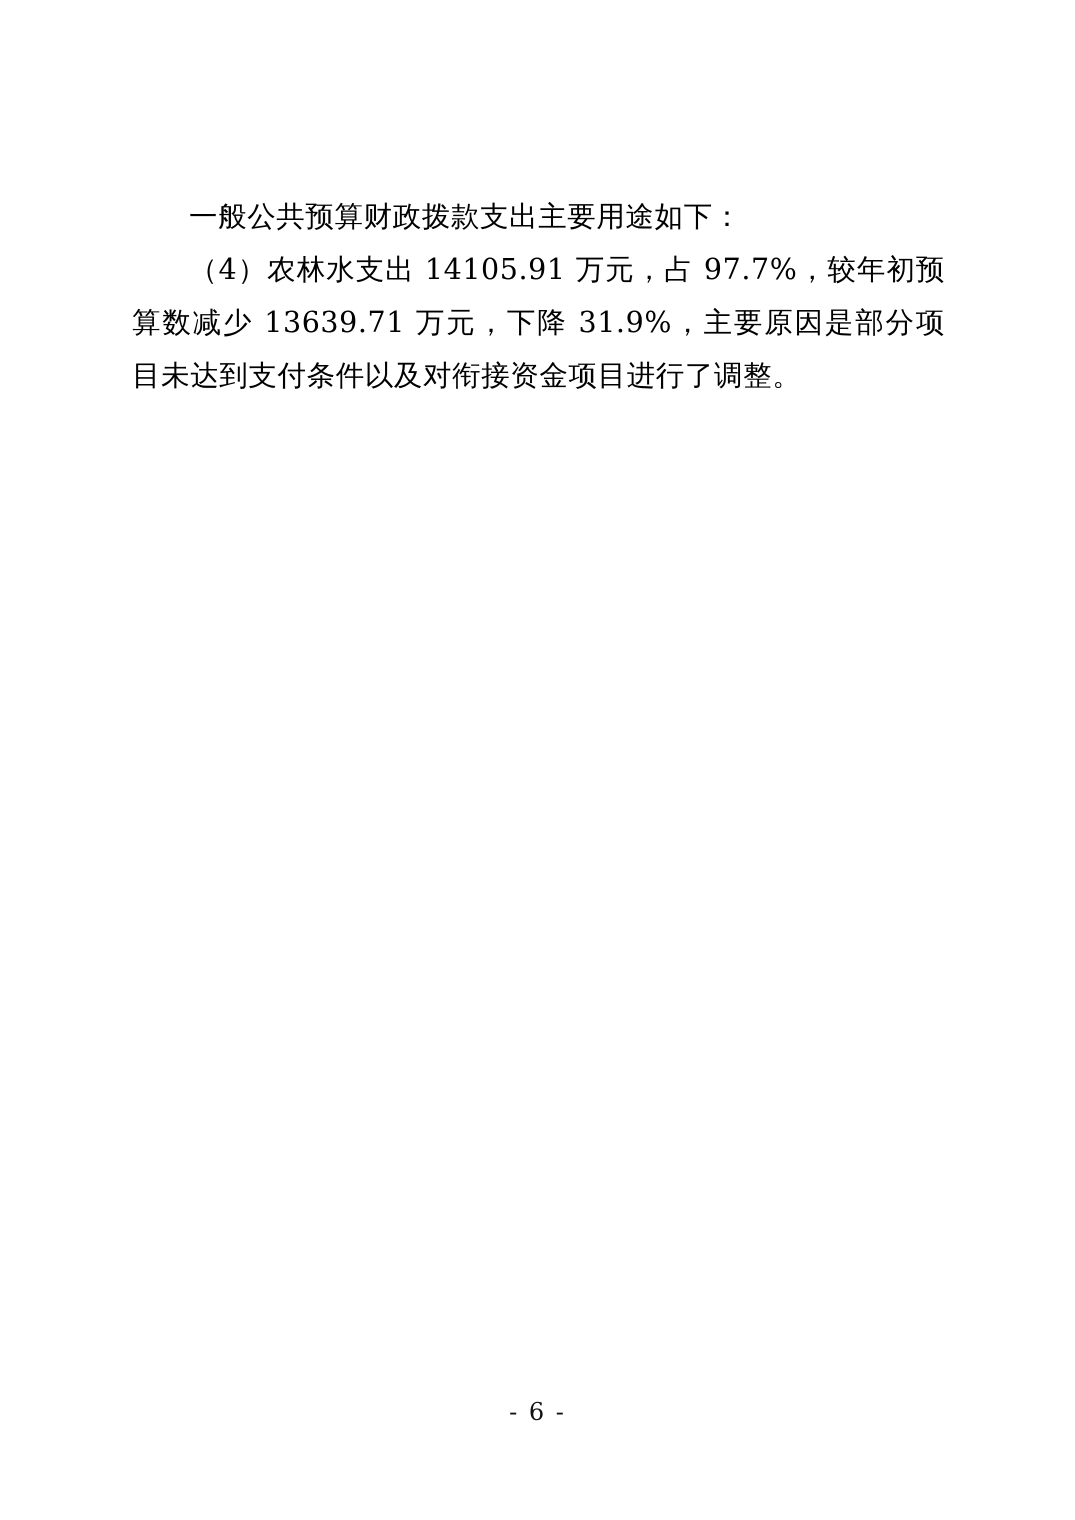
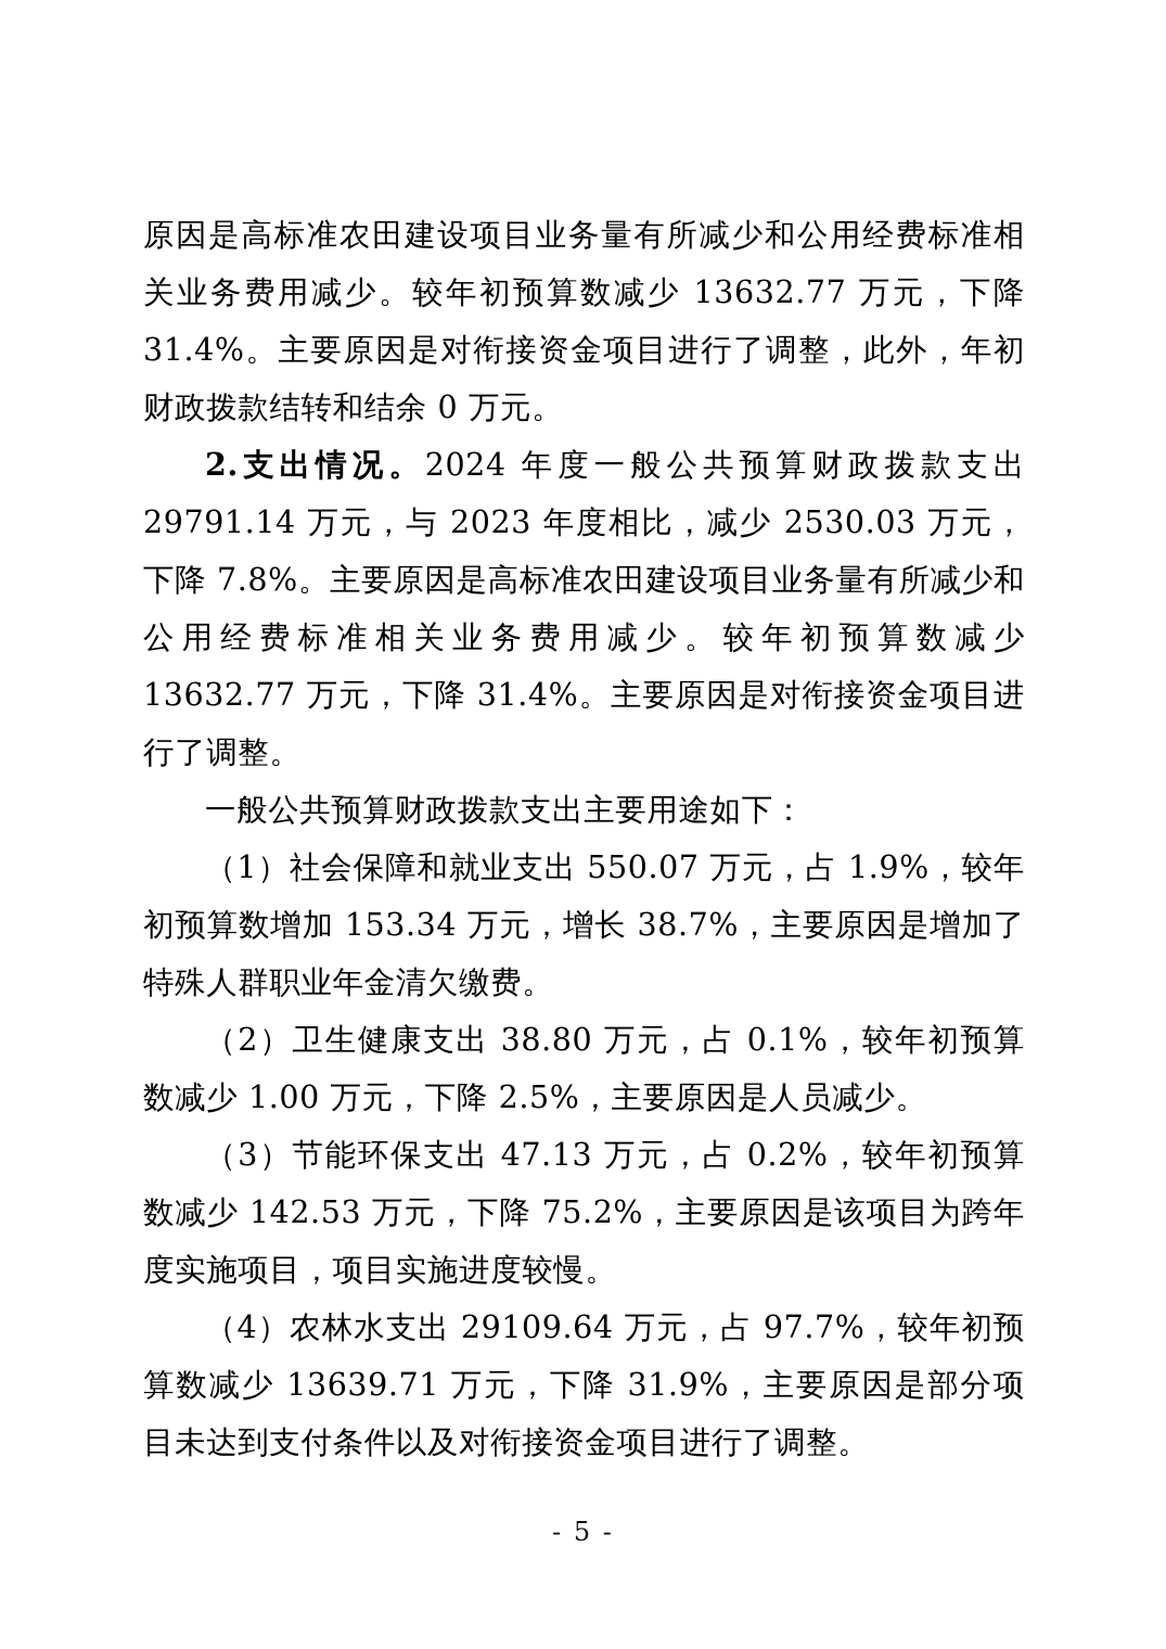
+ 原因是高标准农田建设项目业务量有所减少和公用经费标准相关业务费用减少。较年初预算数减少 13632.77 万元，下降 31.4%。主要原因是对衔接资金项目进行了调整，此外，年初财政拨款结转和结余 0 万元。
+ 2.支出情况。2024 年度一般公共预算财政拨款支出 29791.14 万元，与 2023 年度相比，减少 2530.03 万元，下降 7.8%。主要原因是高标准农田建设项目业务量有所减少和公用经费标准相关业务费用减少。较年初预算数减少 13632.77 万元，下降 31.4%。主要原因是对衔接资金项目进行了调整。
  一般公共预算财政拨款支出主要用途如下：
+ （1）社会保障和就业支出 550.07 万元，占 1.9%，较年初预算数增加 153.34 万元，增长 38.7%，主要原因是增加了特殊人群职业年金清欠缴费。
+ （2）卫生健康支出 38.80 万元，占 0.1%，较年初预算数减少 1.00 万元，下降 2.5%，主要原因是人员减少。
+ （3）节能环保支出 47.13 万元，占 0.2%，较年初预算数减少 142.53 万元，下降 75.2%，主要原因是该项目为跨年度实施项目，项目实施进度较慢。
- （4）农林水支出 14105.91 万元，占 97.7%，较年初预算数减少 13639.71 万元，下降 31.9%，主要原因是部分项目未达到支付条件以及对衔接资金项目进行了调整。
+ （4）农林水支出 29109.64 万元，占 97.7%，较年初预算数减少 13639.71 万元，下降 31.9%，主要原因是部分项目未达到支付条件以及对衔接资金项目进行了调整。
- - 6 -
+ - 5 -
